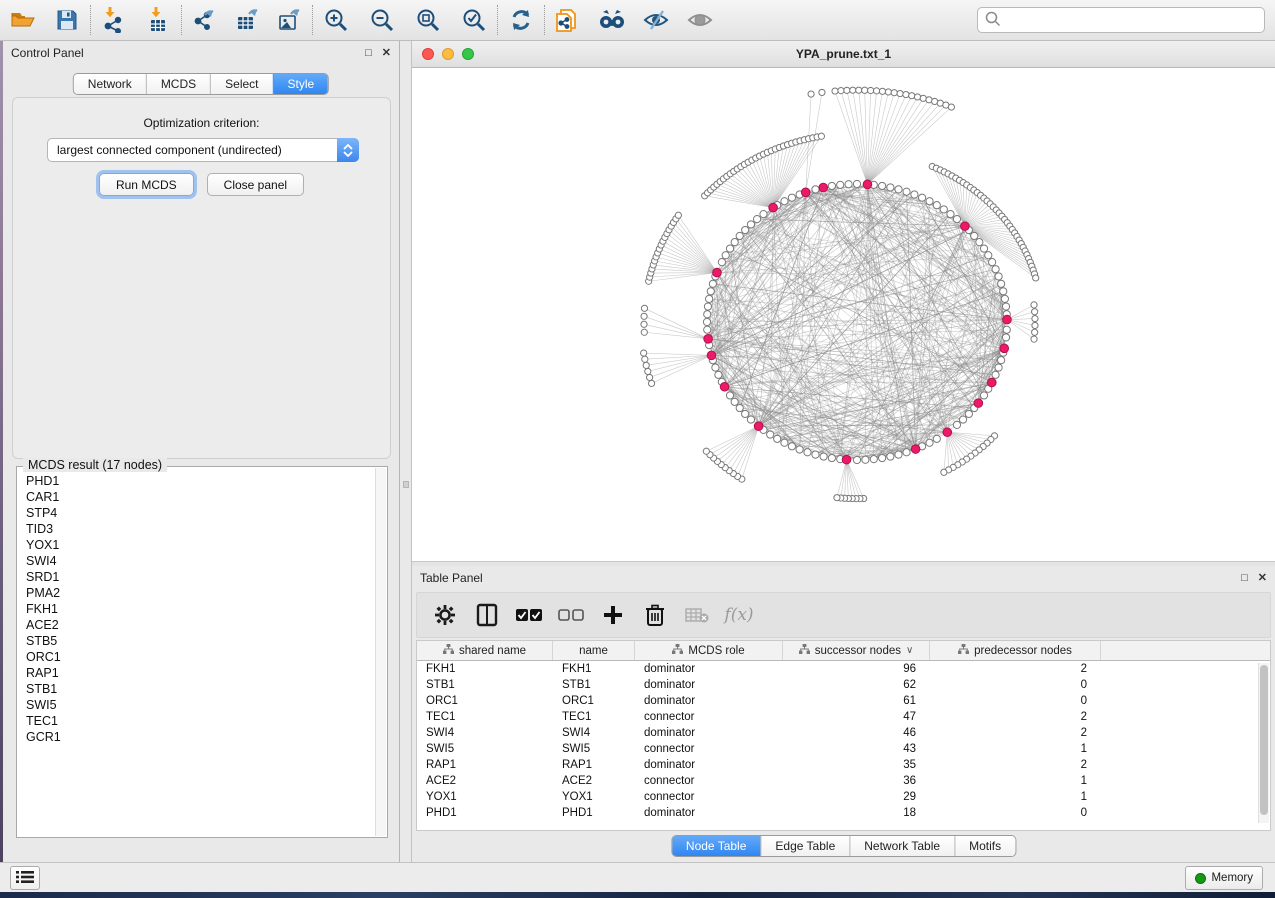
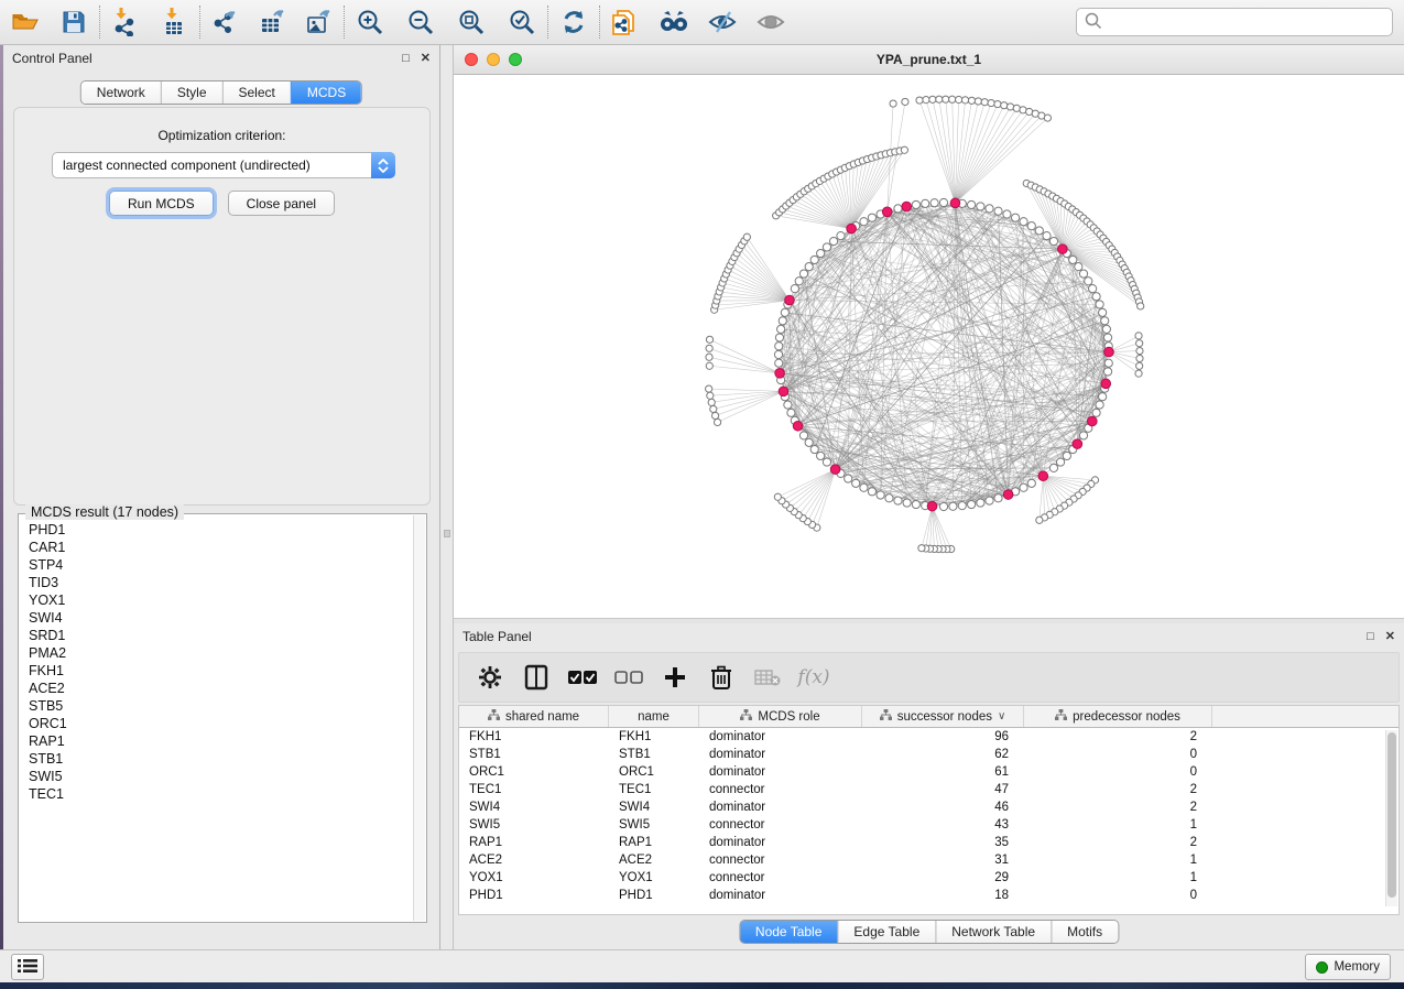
  Control Panel
  □
  ✕
  Network
- MCDS
+ Style
  Select
- Style
+ MCDS
  Optimization criterion:
  largest connected component (undirected)
  Run MCDS
  Close panel
  MCDS result (17 nodes)
  PHD1
  CAR1
  STP4
  TID3
  YOX1
  SWI4
  SRD1
  PMA2
  FKH1
  ACE2
  STB5
  ORC1
  RAP1
  STB1
  SWI5
  TEC1
- GCR1
  YPA_prune.txt_1
  Table Panel
  □
  ✕
  f(x)
  shared name
  name
  MCDS role
  successor nodes
  ∨
  predecessor nodes
  FKH1
  FKH1
  dominator
  96
  2
  STB1
  STB1
  dominator
  62
  0
  ORC1
  ORC1
  dominator
  61
  0
  TEC1
  TEC1
  connector
  47
  2
  SWI4
  SWI4
  dominator
  46
  2
  SWI5
  SWI5
  connector
  43
  1
  RAP1
  RAP1
  dominator
  35
  2
  ACE2
  ACE2
  connector
- 36
+ 31
  1
  YOX1
  YOX1
  connector
  29
  1
  PHD1
  PHD1
  dominator
  18
  0
  Node Table
  Edge Table
  Network Table
  Motifs
  Memory
